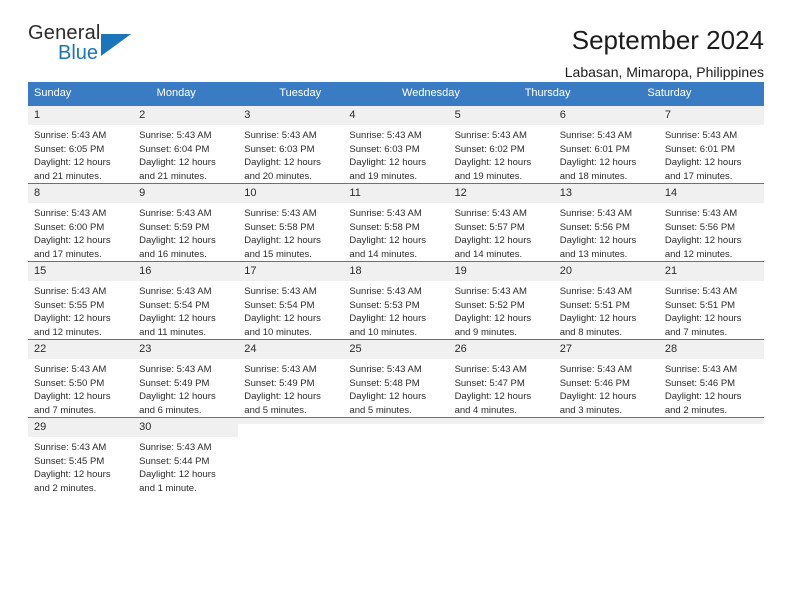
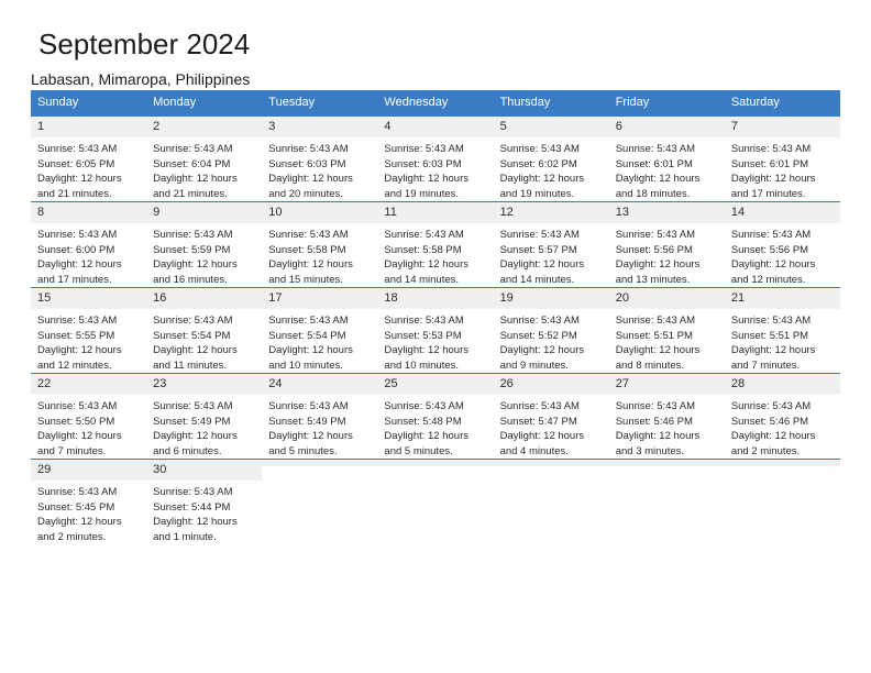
- General
- Blue
  September 2024
  Labasan, Mimaropa, Philippines
  Sunday
  Monday
  Tuesday
  Wednesday
  Thursday
+ Friday
  Saturday
  1
  Sunrise: 5:43 AM
  Sunset: 6:05 PM
  Daylight: 12 hours
  and 21 minutes.
  2
  Sunrise: 5:43 AM
  Sunset: 6:04 PM
  Daylight: 12 hours
  and 21 minutes.
  3
  Sunrise: 5:43 AM
  Sunset: 6:03 PM
  Daylight: 12 hours
  and 20 minutes.
  4
  Sunrise: 5:43 AM
  Sunset: 6:03 PM
  Daylight: 12 hours
  and 19 minutes.
  5
  Sunrise: 5:43 AM
  Sunset: 6:02 PM
  Daylight: 12 hours
  and 19 minutes.
  6
  Sunrise: 5:43 AM
  Sunset: 6:01 PM
  Daylight: 12 hours
  and 18 minutes.
  7
  Sunrise: 5:43 AM
  Sunset: 6:01 PM
  Daylight: 12 hours
  and 17 minutes.
  8
  Sunrise: 5:43 AM
  Sunset: 6:00 PM
  Daylight: 12 hours
  and 17 minutes.
  9
  Sunrise: 5:43 AM
  Sunset: 5:59 PM
  Daylight: 12 hours
  and 16 minutes.
  10
  Sunrise: 5:43 AM
  Sunset: 5:58 PM
  Daylight: 12 hours
  and 15 minutes.
  11
  Sunrise: 5:43 AM
  Sunset: 5:58 PM
  Daylight: 12 hours
  and 14 minutes.
  12
  Sunrise: 5:43 AM
  Sunset: 5:57 PM
  Daylight: 12 hours
  and 14 minutes.
  13
  Sunrise: 5:43 AM
  Sunset: 5:56 PM
  Daylight: 12 hours
  and 13 minutes.
  14
  Sunrise: 5:43 AM
  Sunset: 5:56 PM
  Daylight: 12 hours
  and 12 minutes.
  15
  Sunrise: 5:43 AM
  Sunset: 5:55 PM
  Daylight: 12 hours
  and 12 minutes.
  16
  Sunrise: 5:43 AM
  Sunset: 5:54 PM
  Daylight: 12 hours
  and 11 minutes.
  17
  Sunrise: 5:43 AM
  Sunset: 5:54 PM
  Daylight: 12 hours
  and 10 minutes.
  18
  Sunrise: 5:43 AM
  Sunset: 5:53 PM
  Daylight: 12 hours
  and 10 minutes.
  19
  Sunrise: 5:43 AM
  Sunset: 5:52 PM
  Daylight: 12 hours
  and 9 minutes.
  20
  Sunrise: 5:43 AM
  Sunset: 5:51 PM
  Daylight: 12 hours
  and 8 minutes.
  21
  Sunrise: 5:43 AM
  Sunset: 5:51 PM
  Daylight: 12 hours
  and 7 minutes.
  22
  Sunrise: 5:43 AM
  Sunset: 5:50 PM
  Daylight: 12 hours
  and 7 minutes.
  23
  Sunrise: 5:43 AM
  Sunset: 5:49 PM
  Daylight: 12 hours
  and 6 minutes.
  24
  Sunrise: 5:43 AM
  Sunset: 5:49 PM
  Daylight: 12 hours
  and 5 minutes.
  25
  Sunrise: 5:43 AM
  Sunset: 5:48 PM
  Daylight: 12 hours
  and 5 minutes.
  26
  Sunrise: 5:43 AM
  Sunset: 5:47 PM
  Daylight: 12 hours
  and 4 minutes.
  27
  Sunrise: 5:43 AM
  Sunset: 5:46 PM
  Daylight: 12 hours
  and 3 minutes.
  28
  Sunrise: 5:43 AM
  Sunset: 5:46 PM
  Daylight: 12 hours
  and 2 minutes.
  29
  Sunrise: 5:43 AM
  Sunset: 5:45 PM
  Daylight: 12 hours
  and 2 minutes.
  30
  Sunrise: 5:43 AM
  Sunset: 5:44 PM
  Daylight: 12 hours
  and 1 minute.
